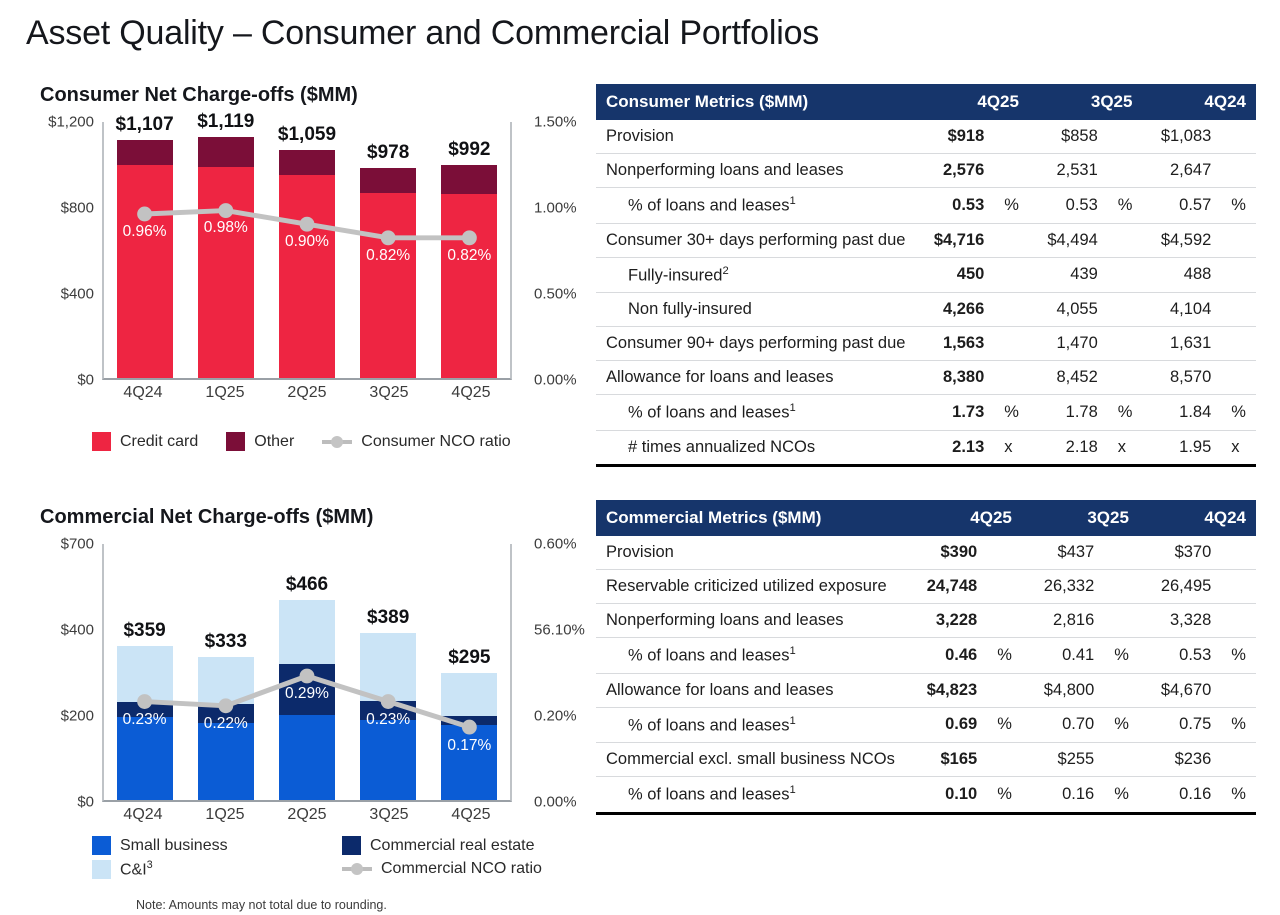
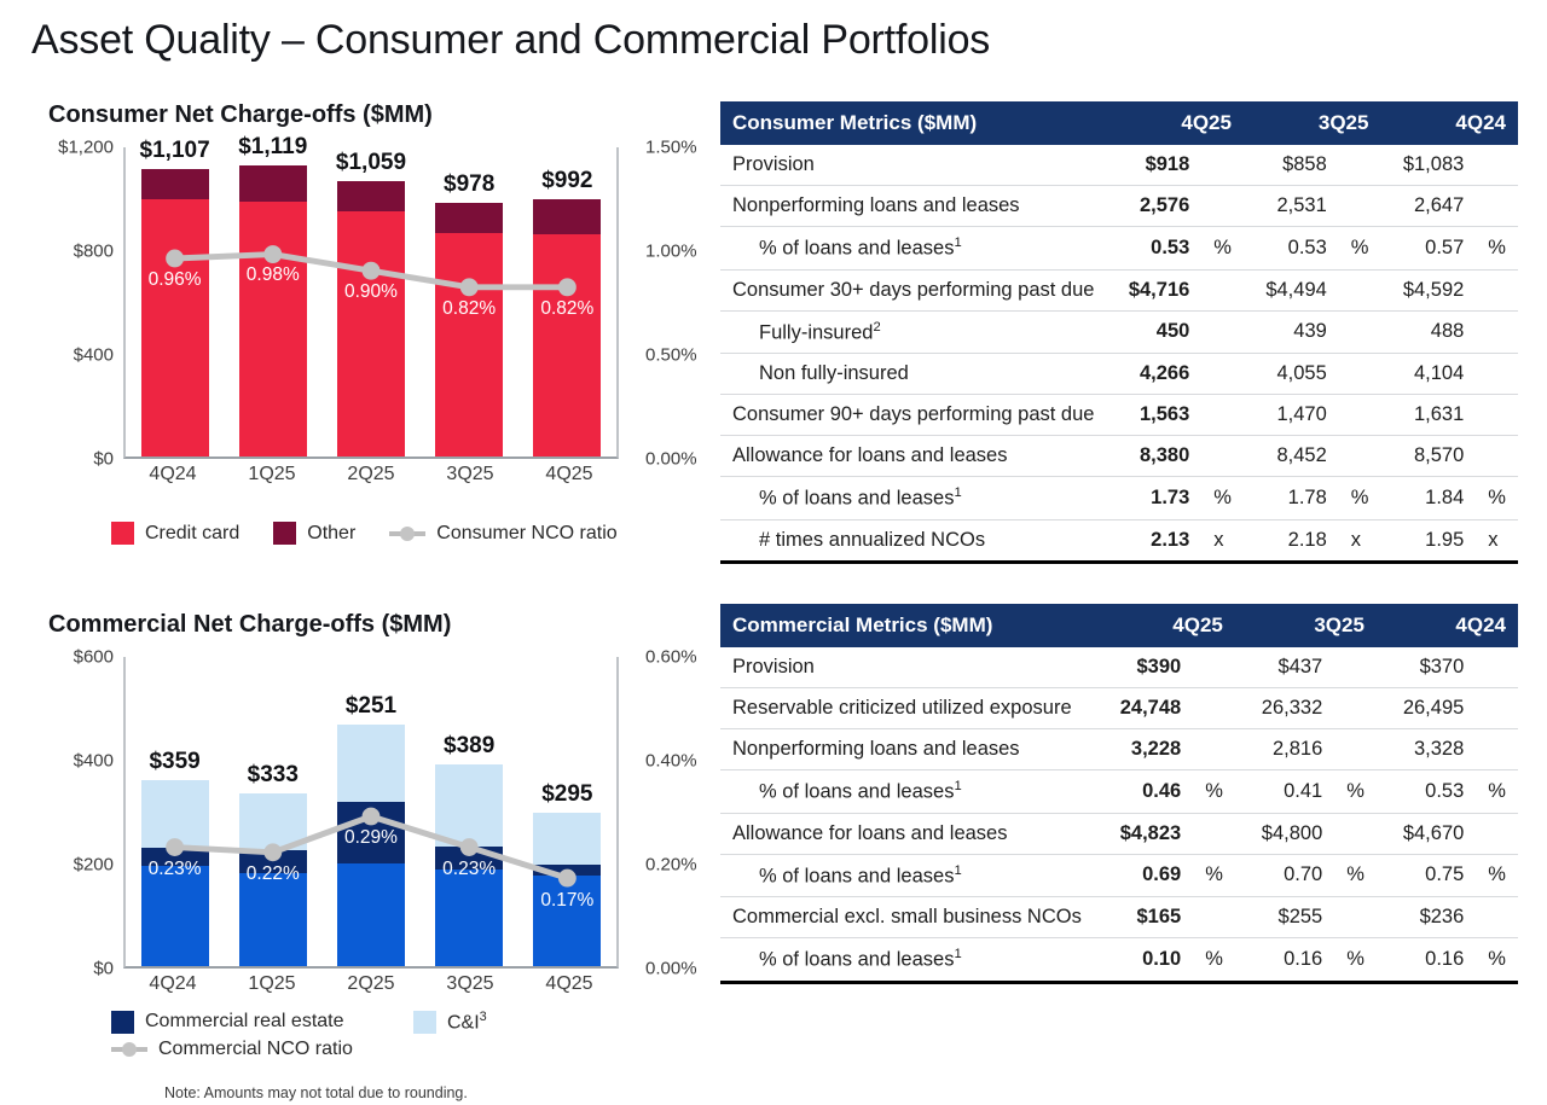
  Asset Quality – Consumer and Commercial Portfolios
  Consumer Net Charge-offs ($MM)
  $0
  $400
  $800
  $1,200
  0.00%
  0.50%
  1.00%
  1.50%
  $1,107
  0.96%
  $1,119
  0.98%
  $1,059
  0.90%
  $978
  0.82%
  $992
  0.82%
  4Q24
  1Q25
  2Q25
  3Q25
  4Q25
  Credit card
  Other
  Consumer NCO ratio
  Commercial Net Charge-offs ($MM)
  $0
  $200
  $400
- $700
+ $600
  0.00%
  0.20%
- 56.10%
+ 0.40%
  0.60%
  $359
  0.23%
  $333
  0.22%
- $466
+ $251
  0.29%
  $389
  0.23%
  $295
  0.17%
  4Q24
  1Q25
  2Q25
  3Q25
  4Q25
- Small business
  Commercial real estate
  C&I3
  Commercial NCO ratio
  Consumer Metrics ($MM)	4Q25	3Q25	4Q24
  Provision	$918		$858		$1,083
  Nonperforming loans and leases	2,576		2,531		2,647
  % of loans and leases1	0.53	%	0.53	%	0.57	%
  Consumer 30+ days performing past due	$4,716		$4,494		$4,592
  Fully-insured2	450		439		488
  Non fully-insured	4,266		4,055		4,104
  Consumer 90+ days performing past due	1,563		1,470		1,631
  Allowance for loans and leases	8,380		8,452		8,570
  % of loans and leases1	1.73	%	1.78	%	1.84	%
  # times annualized NCOs	2.13	x	2.18	x	1.95	x
  Commercial Metrics ($MM)	4Q25	3Q25	4Q24
  Provision	$390		$437		$370
  Reservable criticized utilized exposure	24,748		26,332		26,495
  Nonperforming loans and leases	3,228		2,816		3,328
  % of loans and leases1	0.46	%	0.41	%	0.53	%
  Allowance for loans and leases	$4,823		$4,800		$4,670
  % of loans and leases1	0.69	%	0.70	%	0.75	%
  Commercial excl. small business NCOs	$165		$255		$236
  % of loans and leases1	0.10	%	0.16	%	0.16	%
  Note: Amounts may not total due to rounding.
